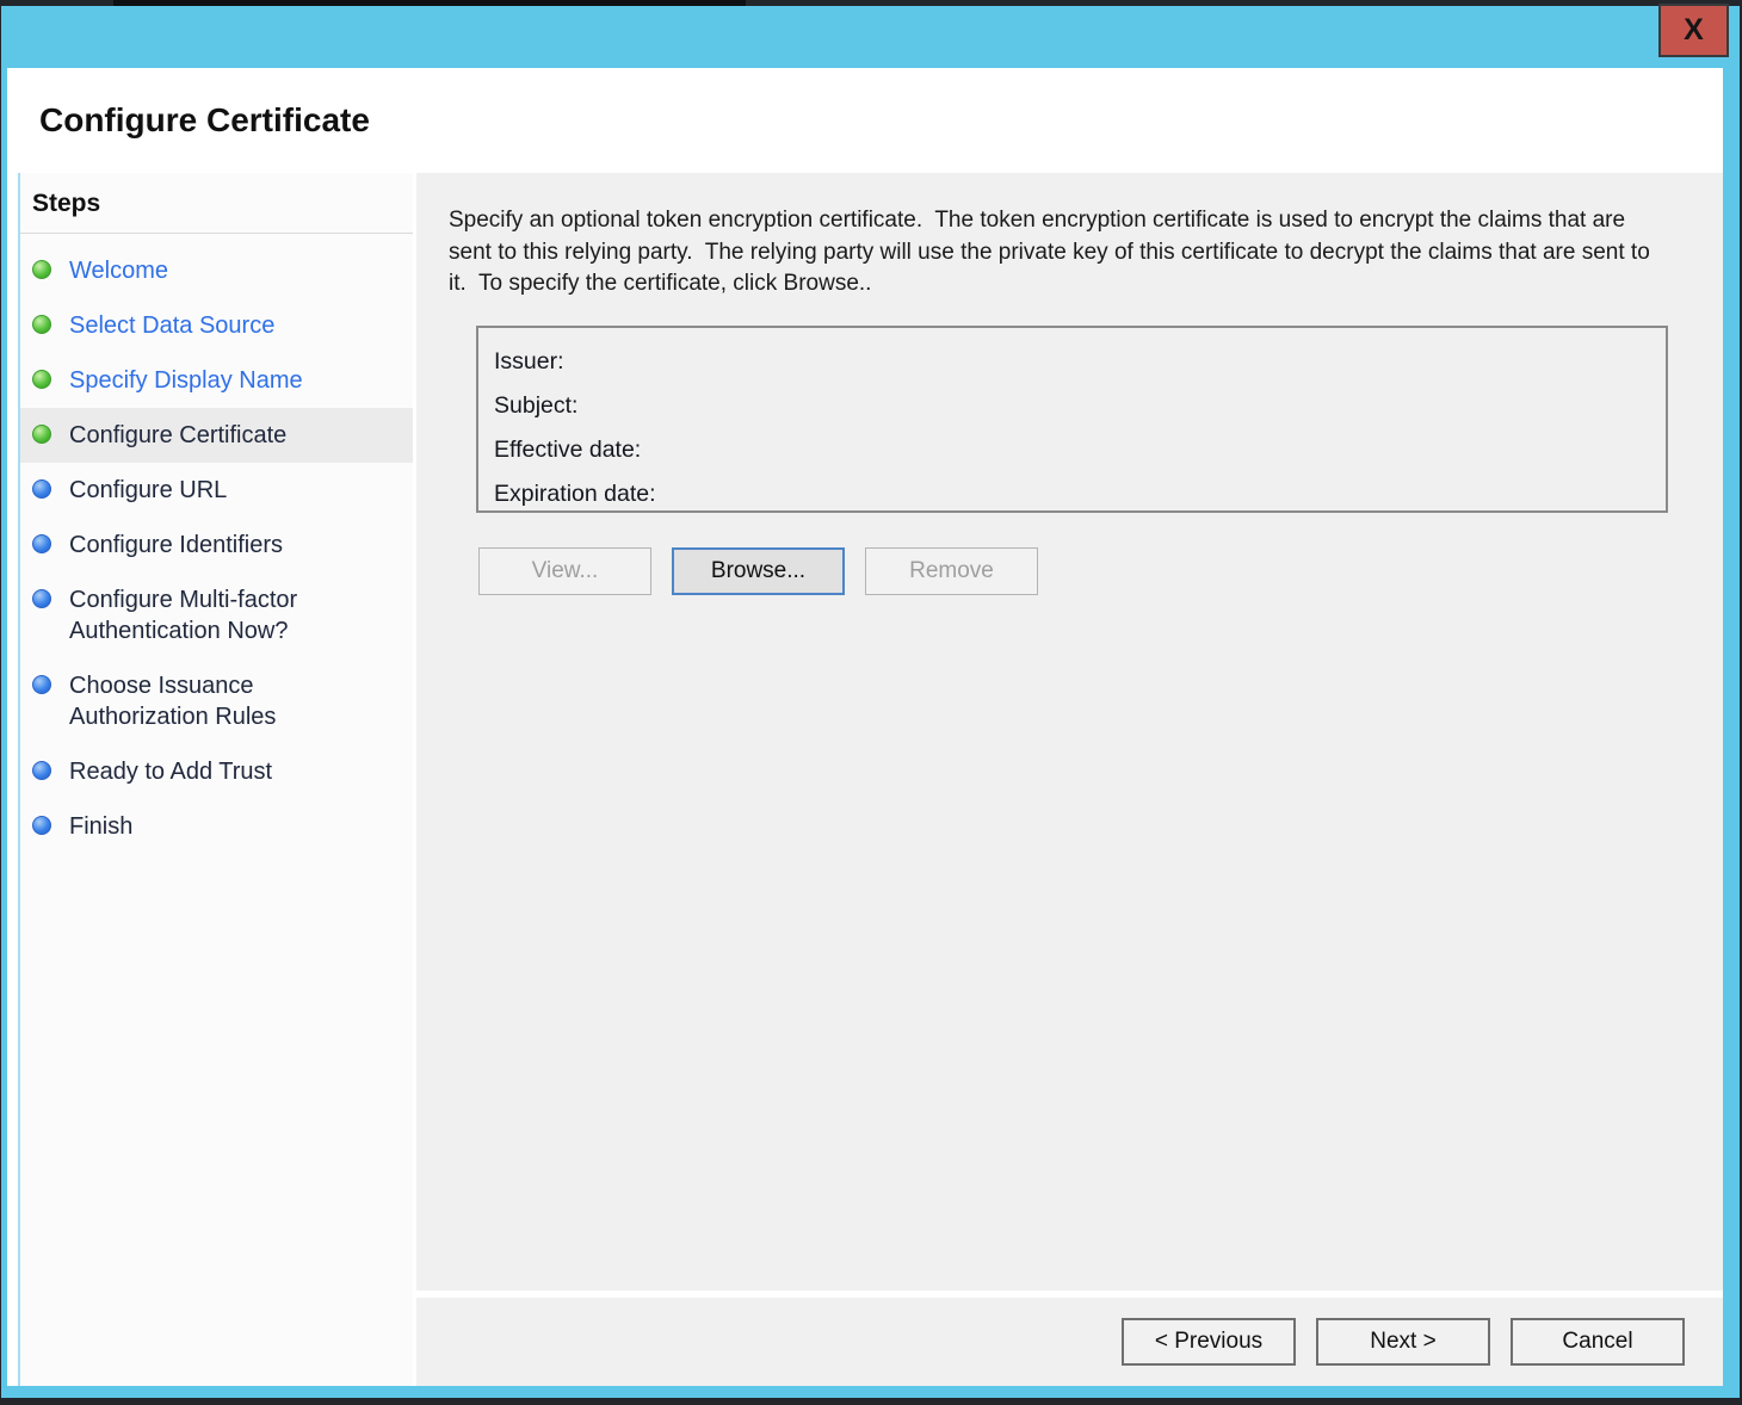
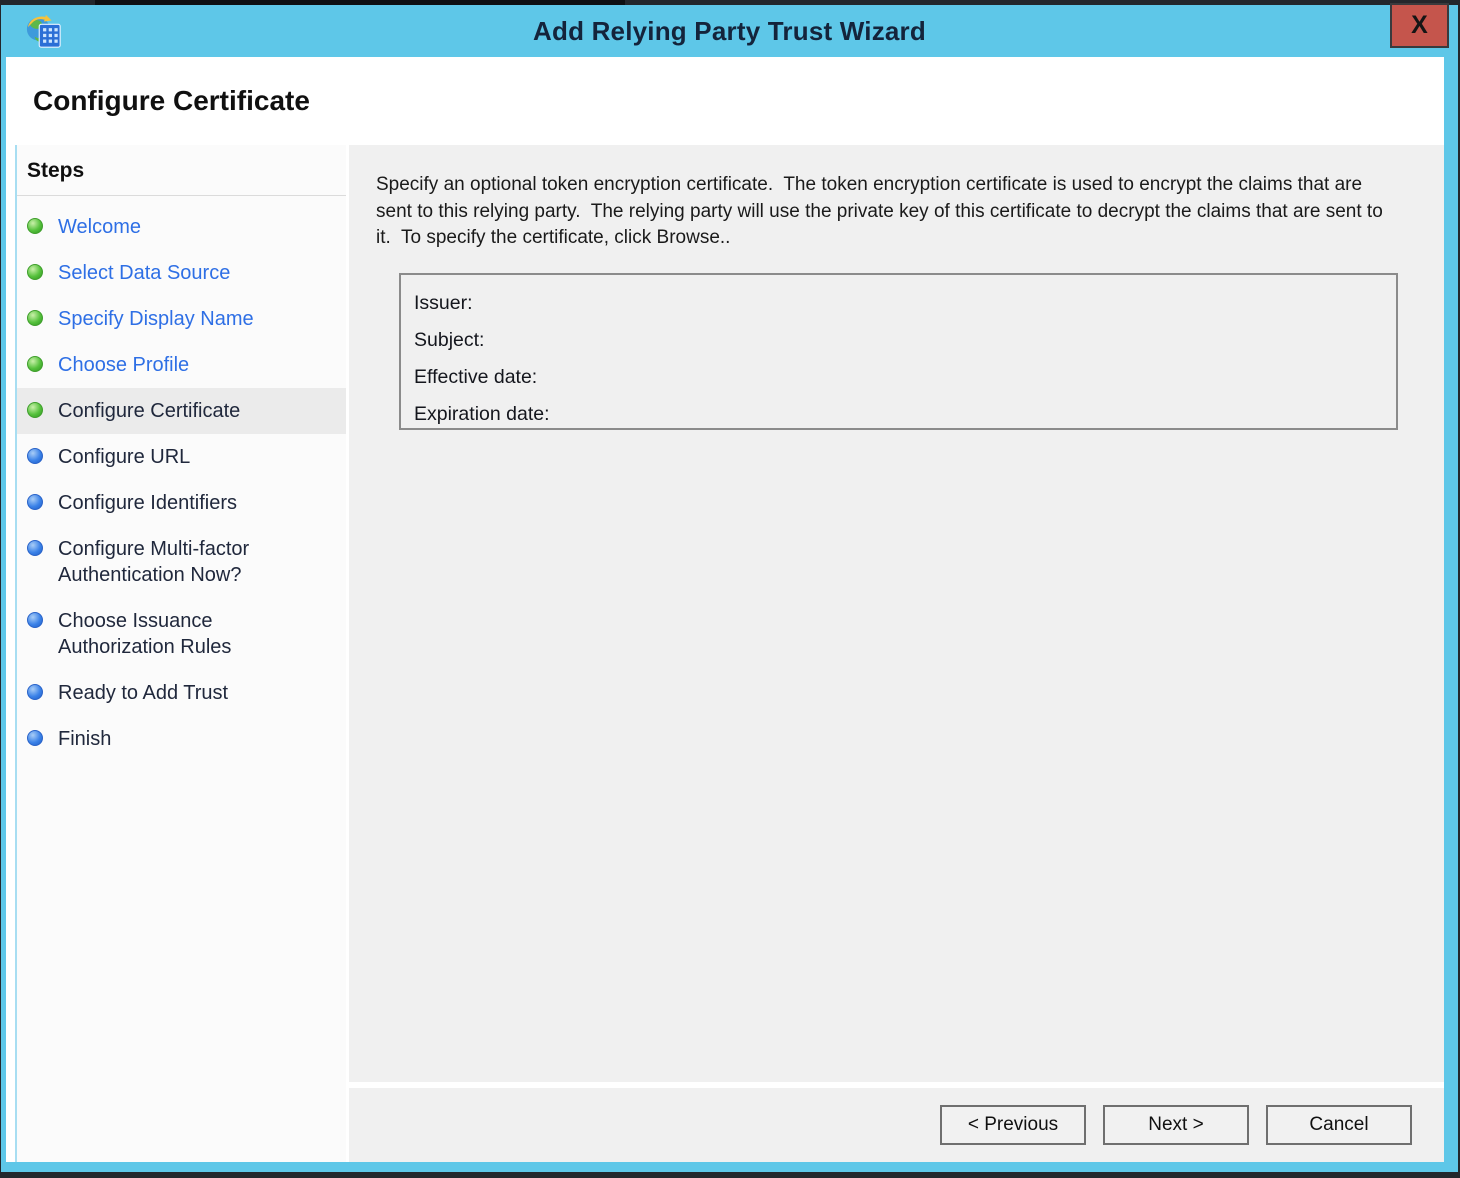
+ Add Relying Party Trust Wizard
  X
  Configure Certificate
  Steps
  Welcome
  Select Data Source
  Specify Display Name
+ Choose Profile
  Configure Certificate
  Configure URL
  Configure Identifiers
  Configure Multi-factor Authentication Now?
  Choose Issuance Authorization Rules
  Ready to Add Trust
  Finish
  Specify an optional token encryption certificate. The token encryption certificate is used to encrypt the claims that are sent to this relying party. The relying party will use the private key of this certificate to decrypt the claims that are sent to it. To specify the certificate, click Browse..
  Issuer:
  Subject:
  Effective date:
  Expiration date:
- View...
- Browse...
- Remove
  < Previous
  Next >
  Cancel
